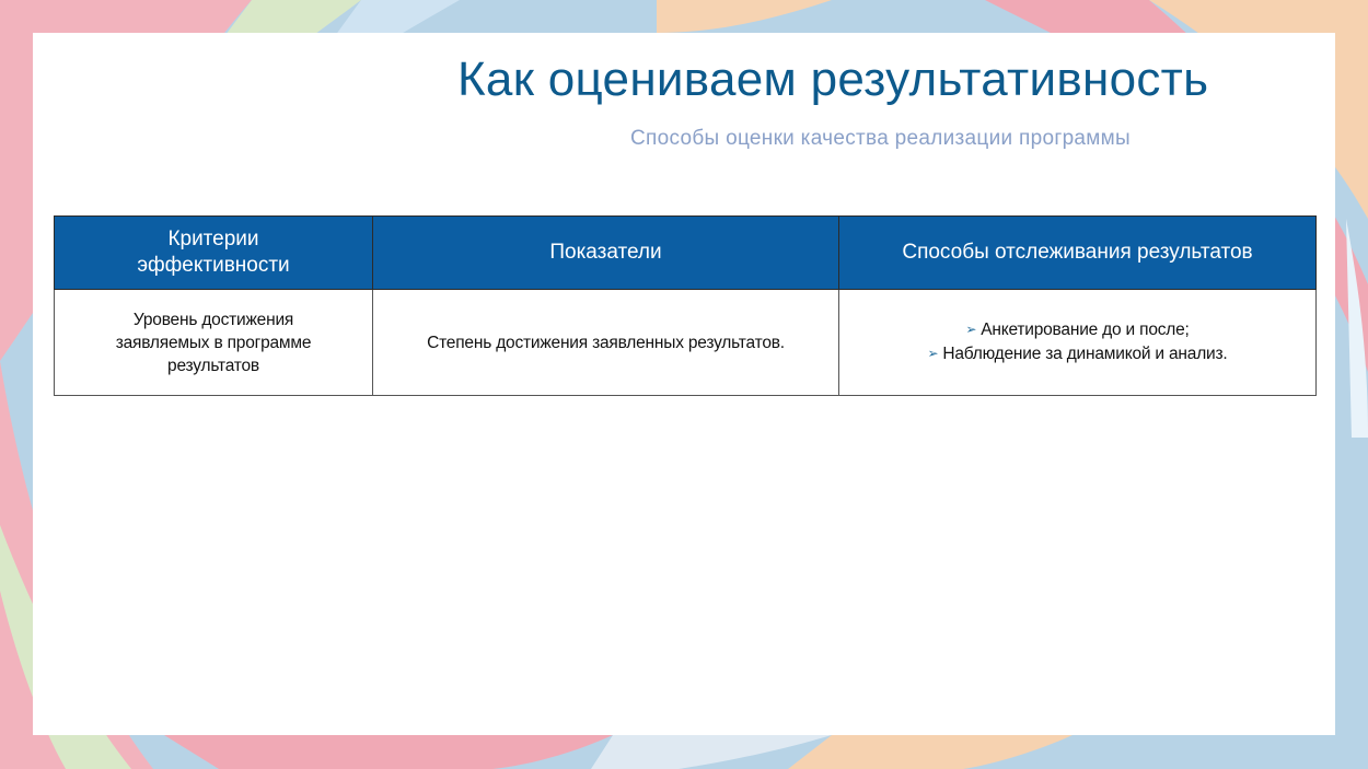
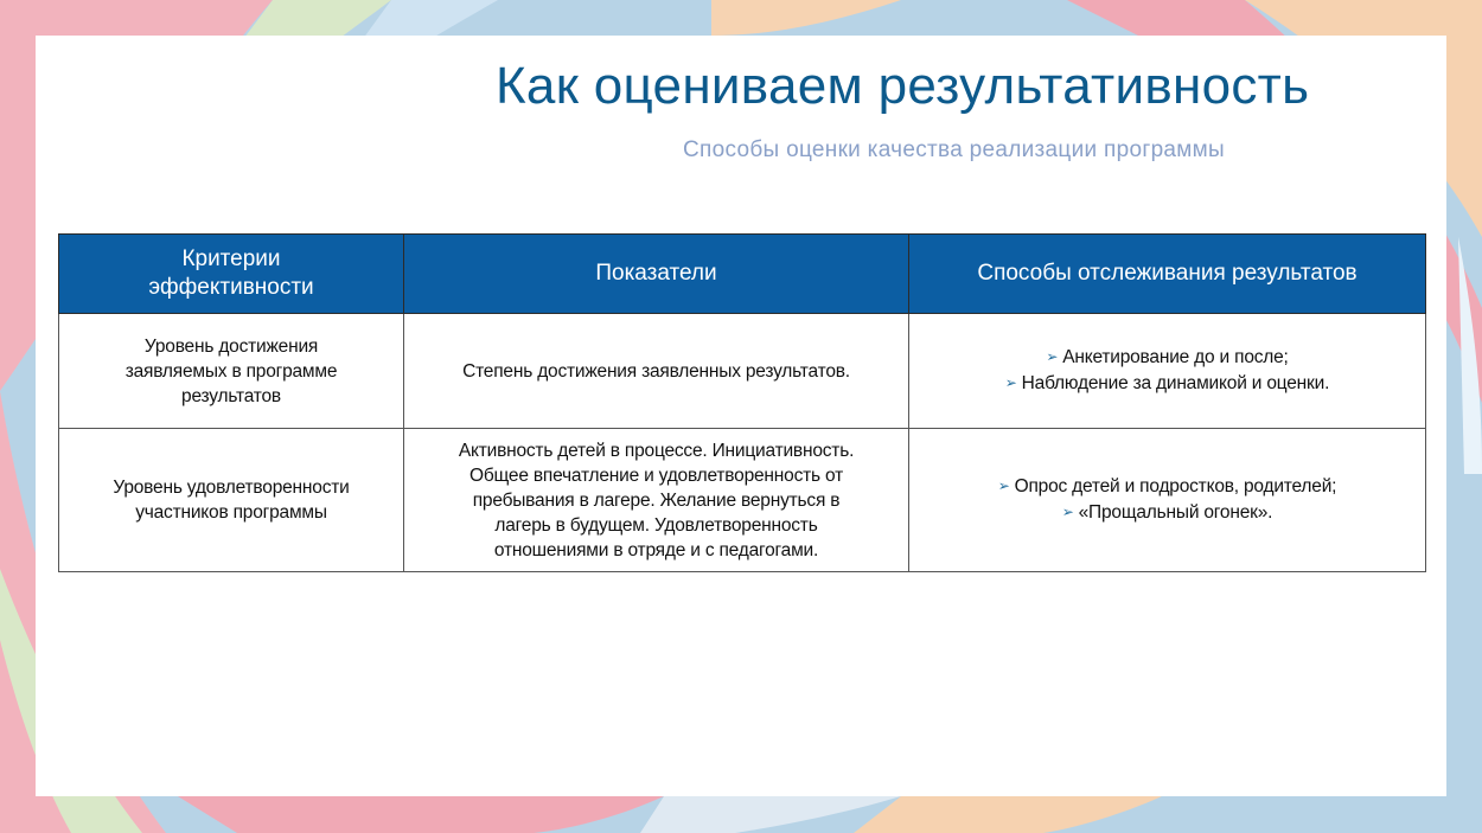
  Как оцениваем результативность
  Способы оценки качества реализации программы
  Критерии эффективности	Показатели	Способы отслеживания результатов
- Уровень достижения заявляемых в программе результатов	Степень достижения заявленных результатов.	➢ Анкетирование до и после; ➢ Наблюдение за динамикой и анализ.
+ Уровень достижения заявляемых в программе результатов	Степень достижения заявленных результатов.	➢ Анкетирование до и после; ➢ Наблюдение за динамикой и оценки.
+ Уровень удовлетворенности участников программы	Активность детей в процессе. Инициативность. Общее впечатление и удовлетворенность от пребывания в лагере. Желание вернуться в лагерь в будущем. Удовлетворенность отношениями в отряде и с педагогами.	➢ Опрос детей и подростков, родителей; ➢ «Прощальный огонек».
